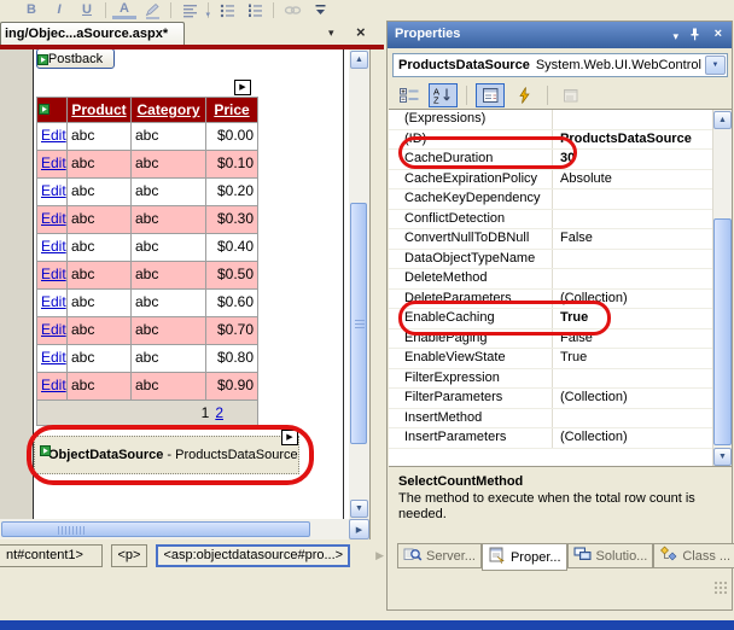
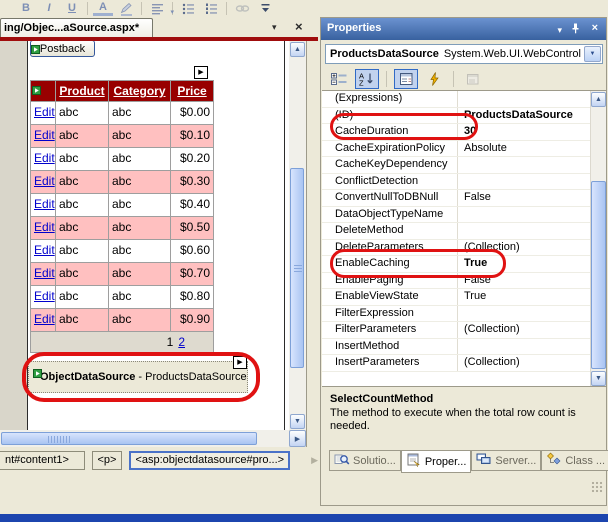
  B
  I
  U
  A
  ing/Objec...aSource.aspx*
  ▾
  ×
  Postback
  Product
  Category
  Price
  Edit
  abc
  abc
  $0.00
  Edit
  abc
  abc
  $0.10
  Edit
  abc
  abc
  $0.20
  Edit
  abc
  abc
  $0.30
  Edit
  abc
  abc
  $0.40
  Edit
  abc
  abc
  $0.50
  Edit
  abc
  abc
  $0.60
  Edit
  abc
  abc
  $0.70
  Edit
  abc
  abc
  $0.80
  Edit
  abc
  abc
  $0.90
  1
  2
  ObjectDataSource - ProductsDataSource
  nt#content1>
  <p>
  <asp:objectdatasource#pro...>
  ▶
  Properties
  ▾
  ×
  ProductsDataSource System.Web.UI.WebControl
  A
  Z
  (Expressions)
  (ID)
  ProductsDataSource
  CacheDuration
  30
  CacheExpirationPolicy
  Absolute
  CacheKeyDependency
  ConflictDetection
  ConvertNullToDBNull
  False
  DataObjectTypeName
  DeleteMethod
  DeleteParameters
  (Collection)
  EnableCaching
  True
  EnablePaging
  False
  EnableViewState
  True
  FilterExpression
  FilterParameters
  (Collection)
  InsertMethod
  InsertParameters
  (Collection)
  SelectCountMethod
  The method to execute when the total row count is needed.
- Server...
+ Solutio...
  Proper...
- Solutio...
+ Server...
  Class ...
